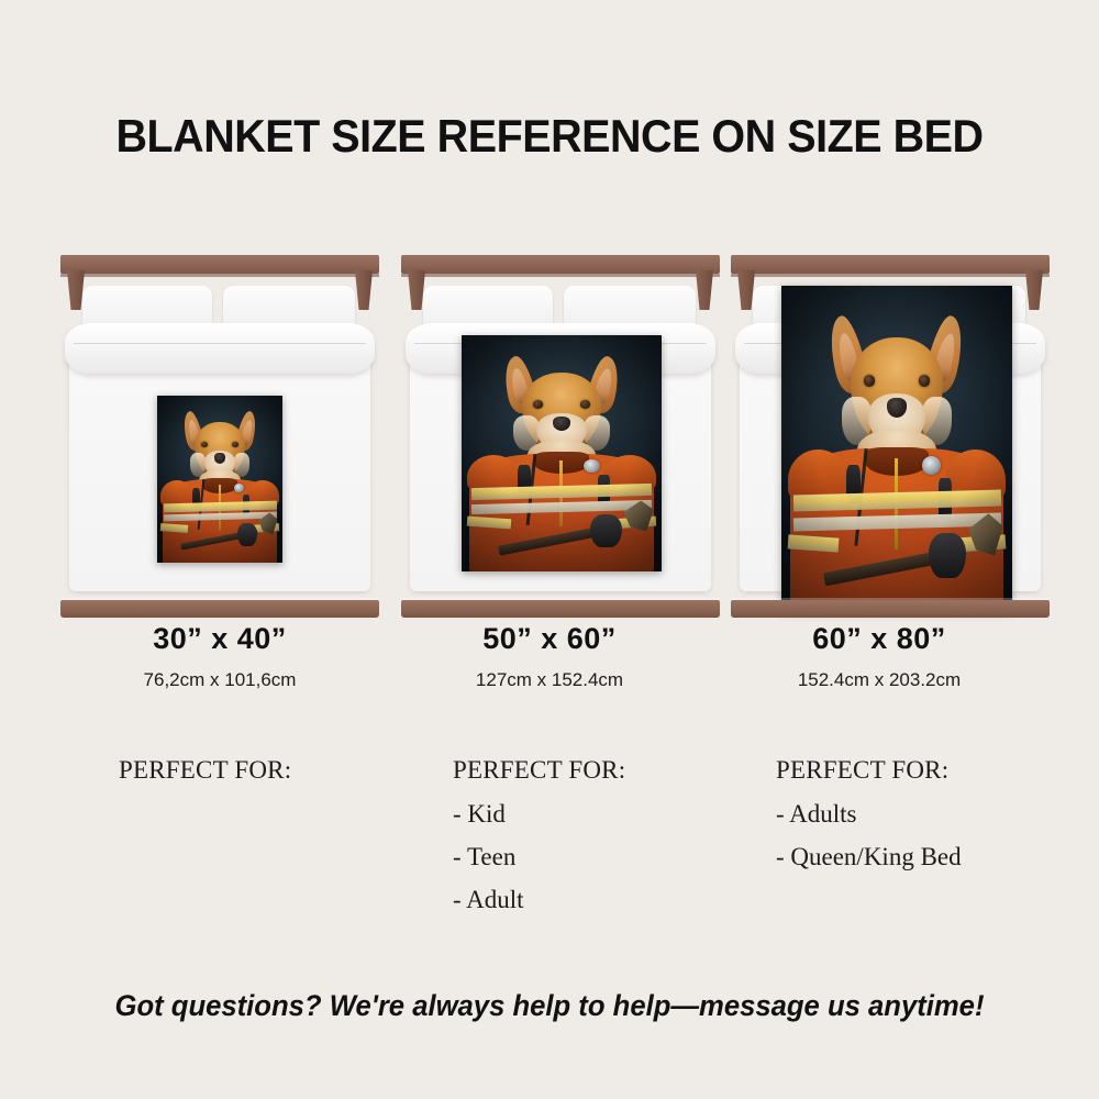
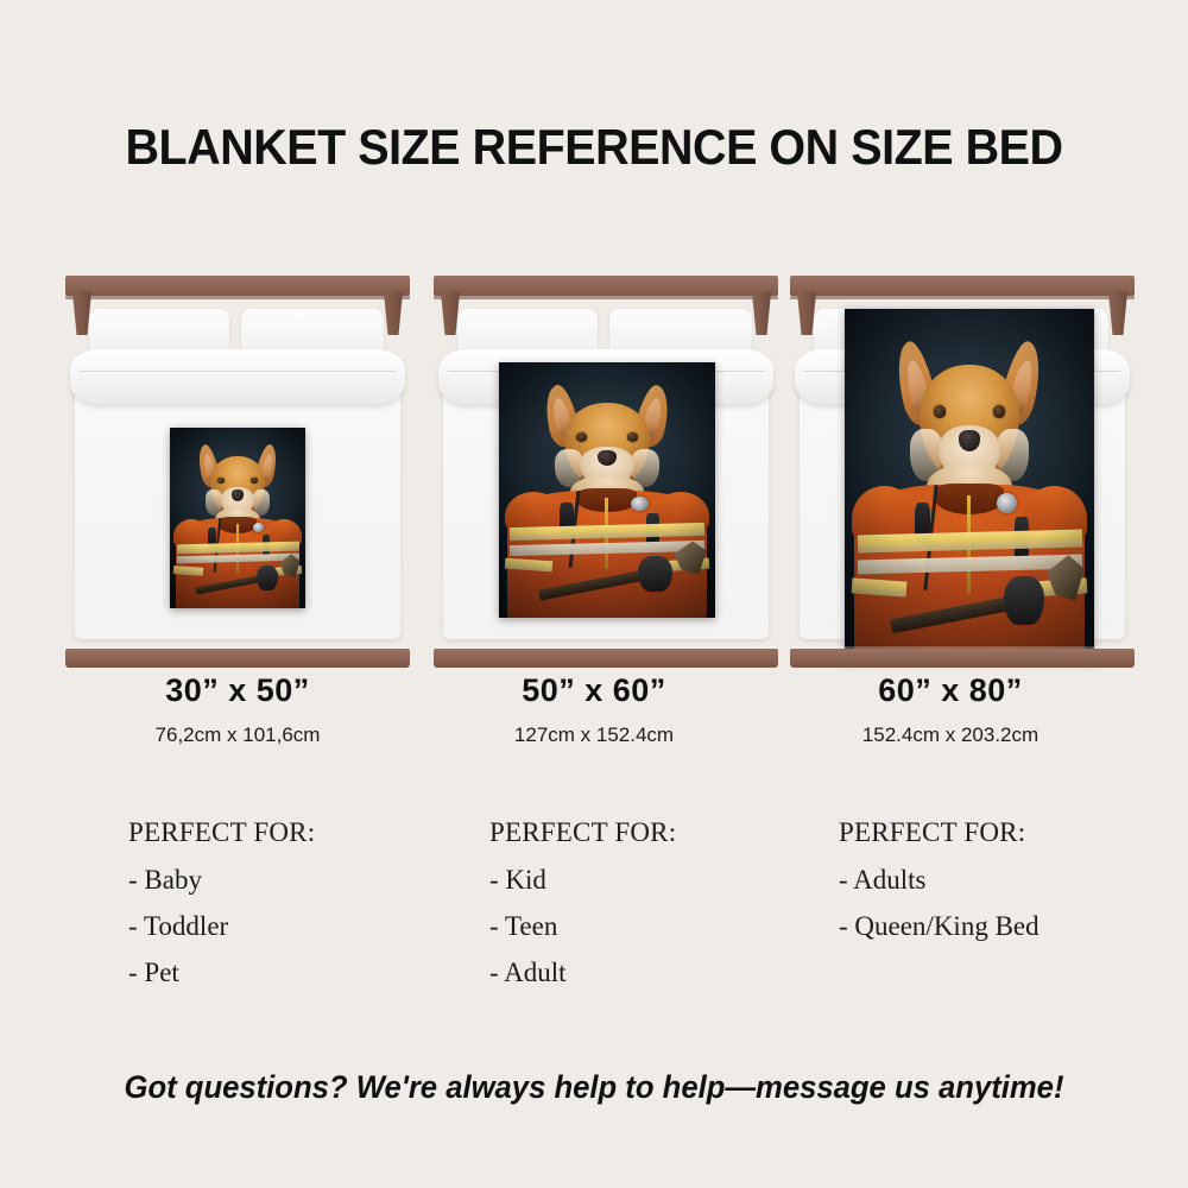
  BLANKET SIZE REFERENCE ON SIZE BED
- 30” x 40”
+ 30” x 50”
  76,2cm x 101,6cm
  50” x 60”
  127cm x 152.4cm
  60” x 80”
  152.4cm x 203.2cm
  PERFECT FOR:
+ - Baby
+ - Toddler
+ - Pet
  PERFECT FOR:
  - Kid
  - Teen
  - Adult
  PERFECT FOR:
  - Adults
  - Queen/King Bed
  Got questions? We're always help to help—message us anytime!
